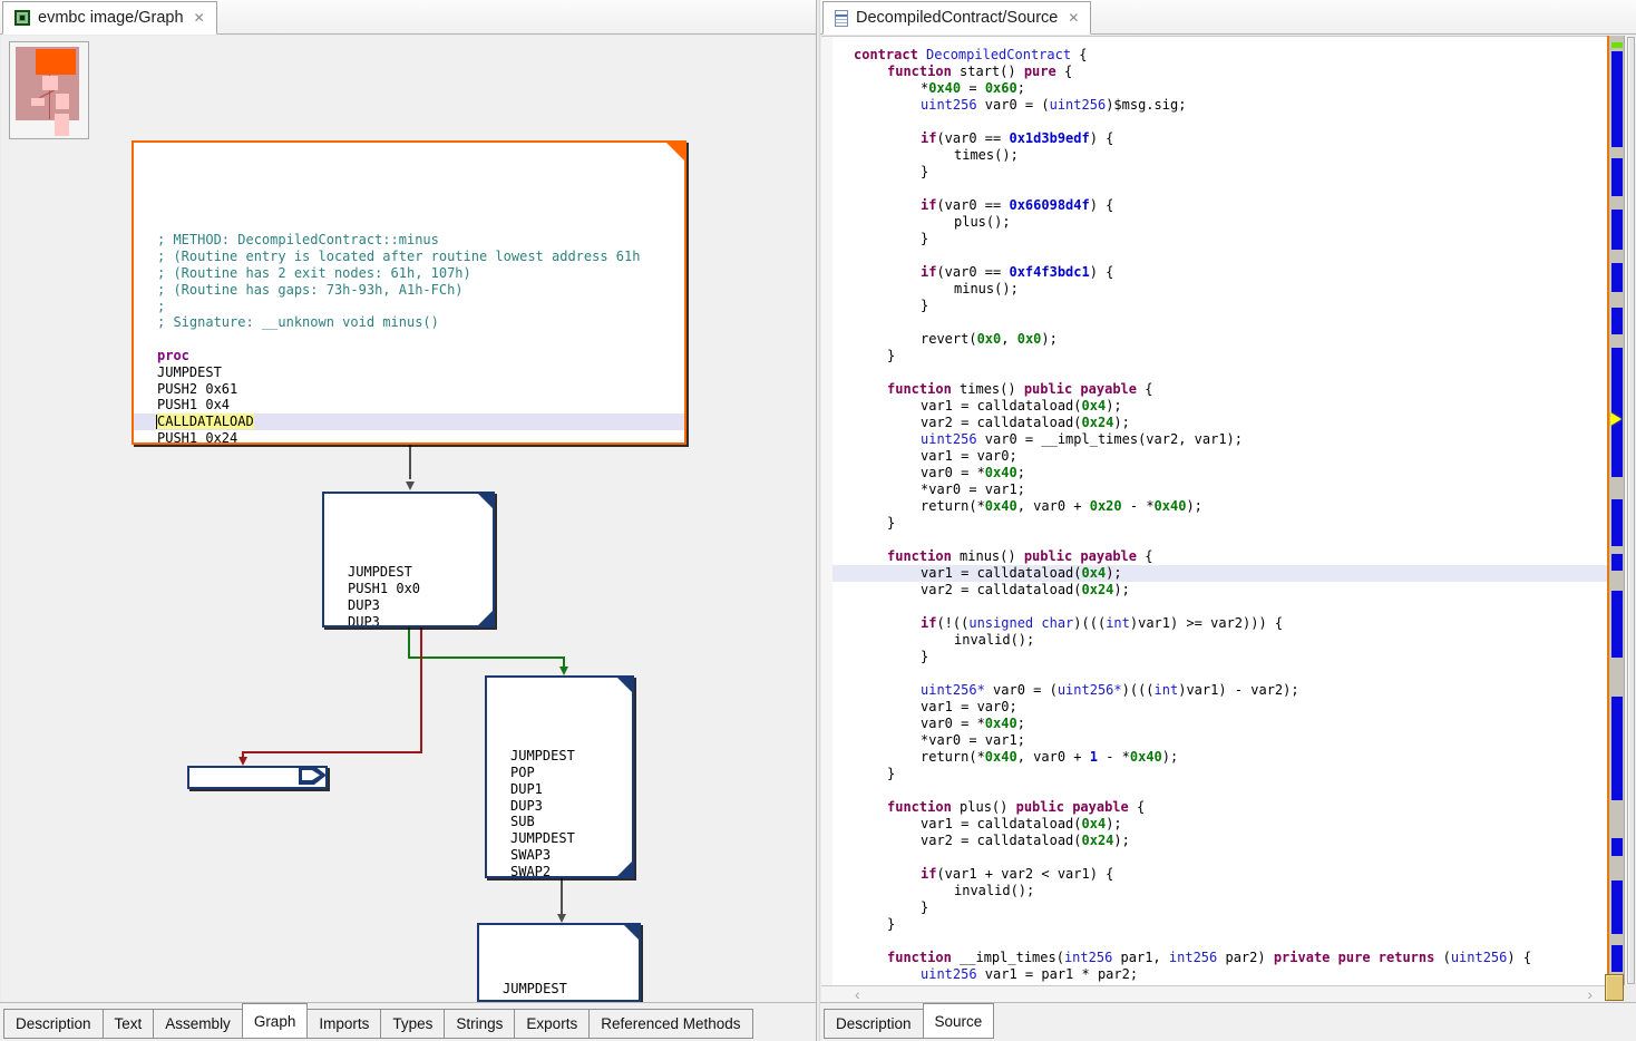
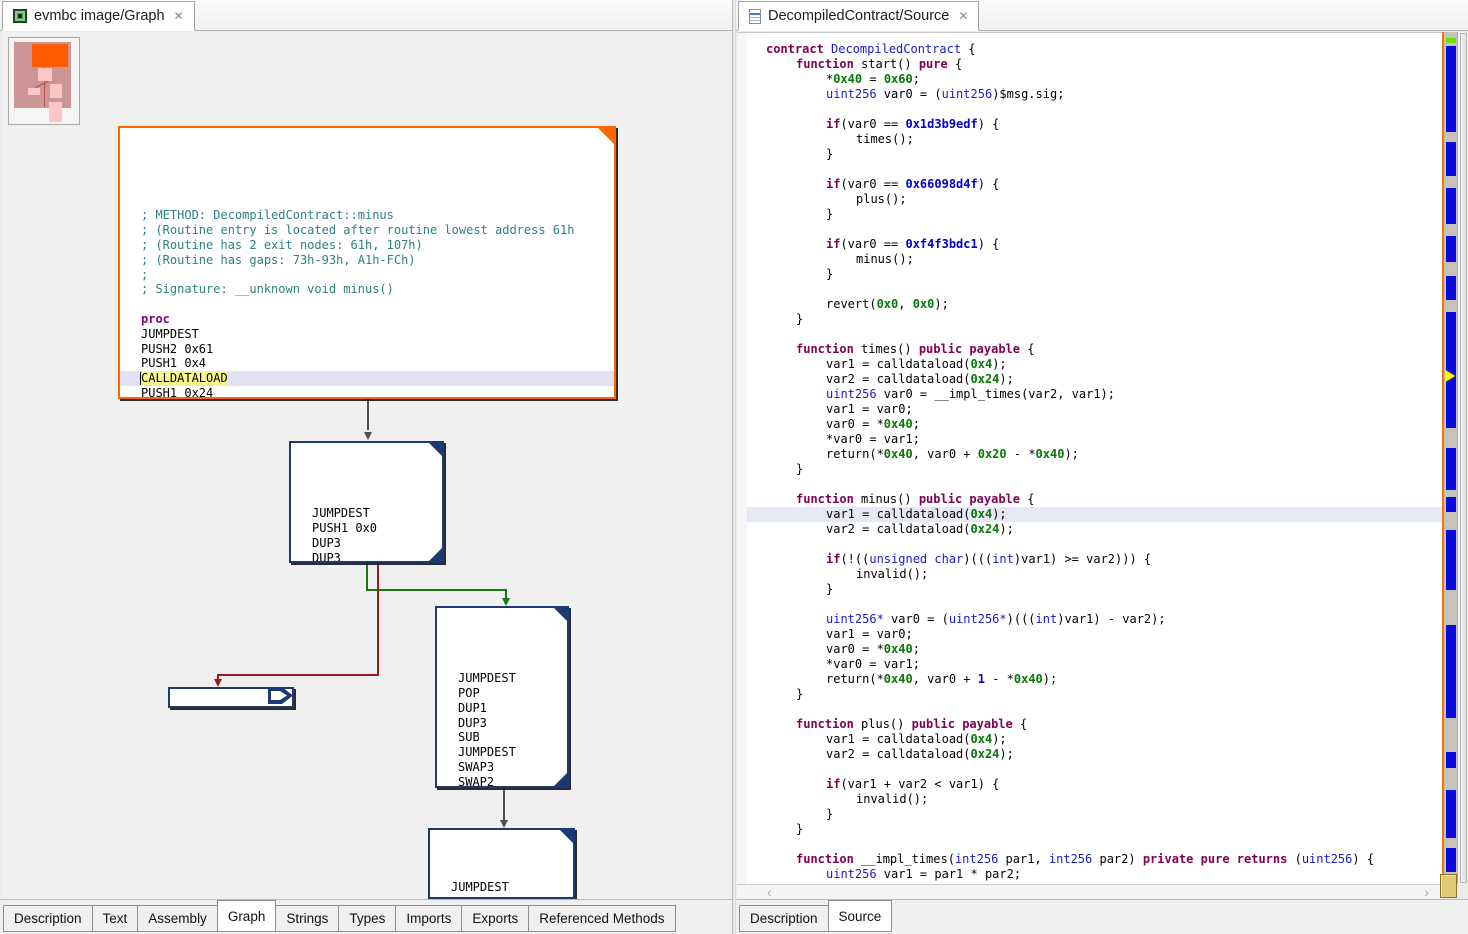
  evmbc image/Graph
  ✕
  ; METHOD: DecompiledContract::minus
  ; (Routine entry is located after routine lowest address 61h
  ; (Routine has 2 exit nodes: 61h, 107h)
  ; (Routine has gaps: 73h-93h, A1h-FCh)
  ;
  ; Signature: __unknown void minus()
  proc
  JUMPDEST
  PUSH2 0x61
  PUSH1 0x4
  CALLDATALOAD
  PUSH1 0x24
  JUMPDEST
  PUSH1 0x0
  DUP3
  DUP3
  JUMPDEST
  POP
  DUP1
  DUP3
  SUB
  JUMPDEST
  SWAP3
  SWAP2
  JUMPDEST
  Description
  Text
  Assembly
  Graph
- Imports
+ Strings
  Types
- Strings
+ Imports
  Exports
  Referenced Methods
  DecompiledContract/Source
  ✕
  contract DecompiledContract {
  function start() pure {
  *0x40 = 0x60;
  uint256 var0 = (uint256)$msg.sig;
  if(var0 == 0x1d3b9edf) {
  times();
  }
  if(var0 == 0x66098d4f) {
  plus();
  }
  if(var0 == 0xf4f3bdc1) {
  minus();
  }
  revert(0x0, 0x0);
  }
  function times() public payable {
  var1 = calldataload(0x4);
  var2 = calldataload(0x24);
  uint256 var0 = __impl_times(var2, var1);
  var1 = var0;
  var0 = *0x40;
  *var0 = var1;
  return(*0x40, var0 + 0x20 - *0x40);
  }
  function minus() public payable {
  var1 = calldataload(0x4);
  var2 = calldataload(0x24);
  if(!((unsigned char)(((int)var1) >= var2))) {
  invalid();
  }
  uint256* var0 = (uint256*)(((int)var1) - var2);
  var1 = var0;
  var0 = *0x40;
  *var0 = var1;
  return(*0x40, var0 + 1 - *0x40);
  }
  function plus() public payable {
  var1 = calldataload(0x4);
  var2 = calldataload(0x24);
  if(var1 + var2 < var1) {
  invalid();
  }
  }
  function __impl_times(int256 par1, int256 par2) private pure returns (uint256) {
  uint256 var1 = par1 * par2;
  ‹
  ›
  Description
  Source
